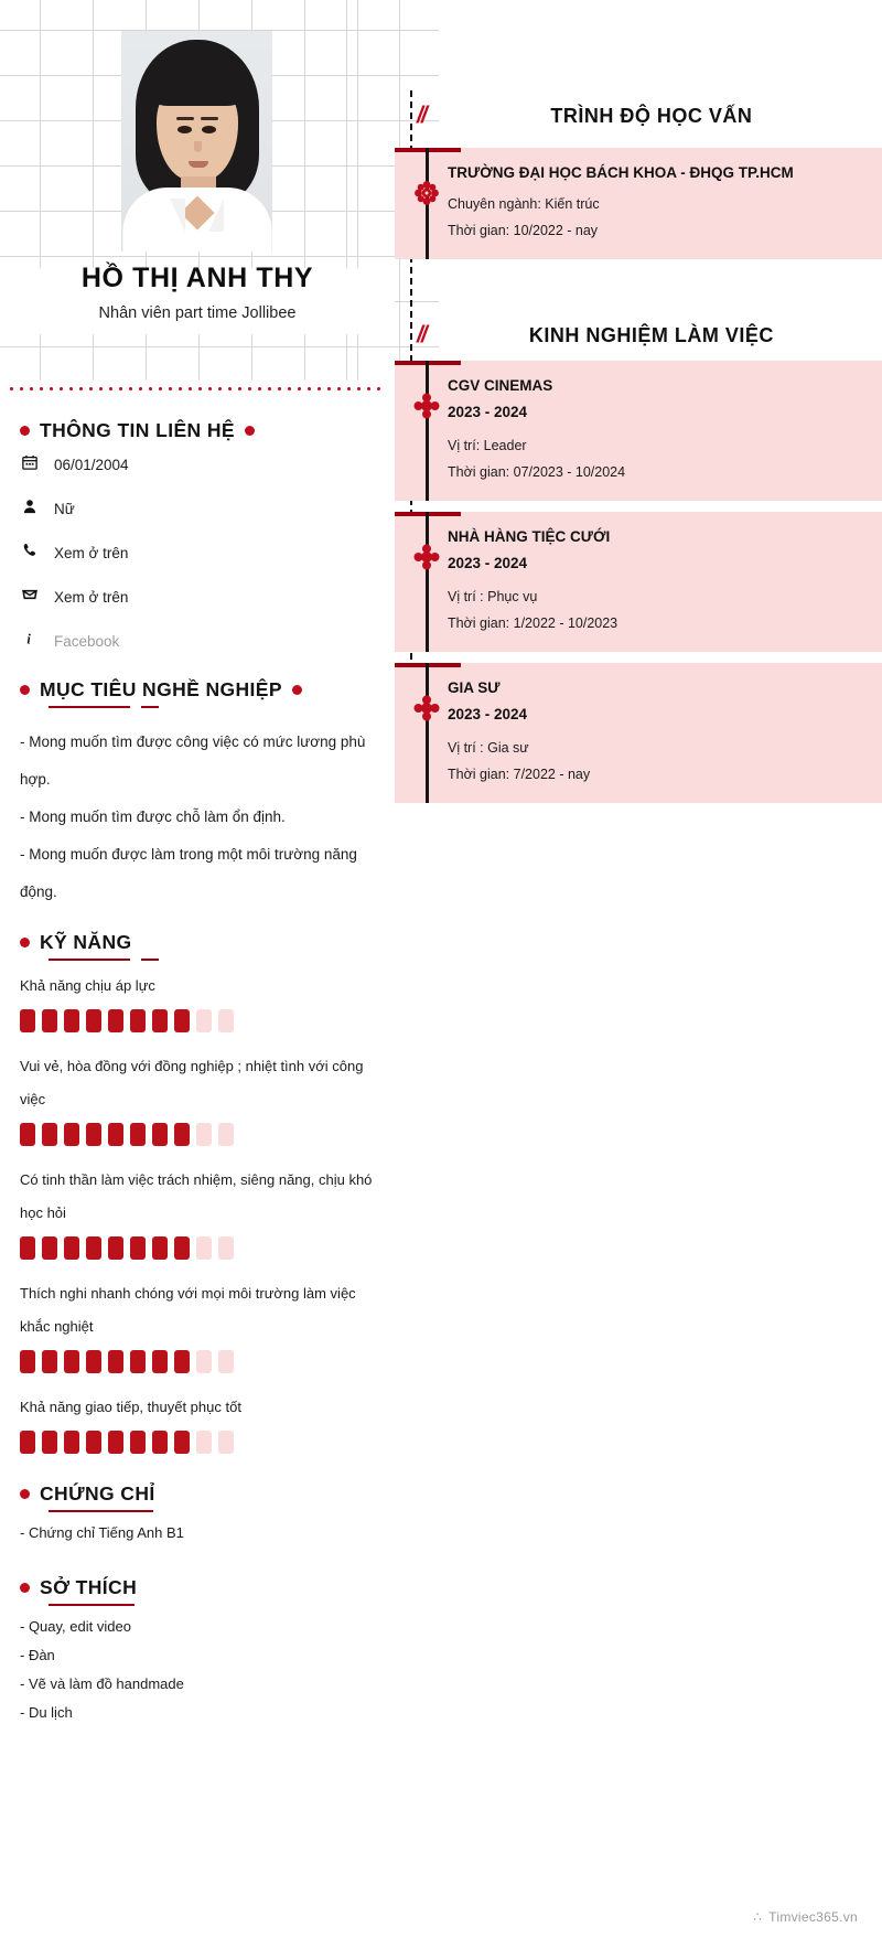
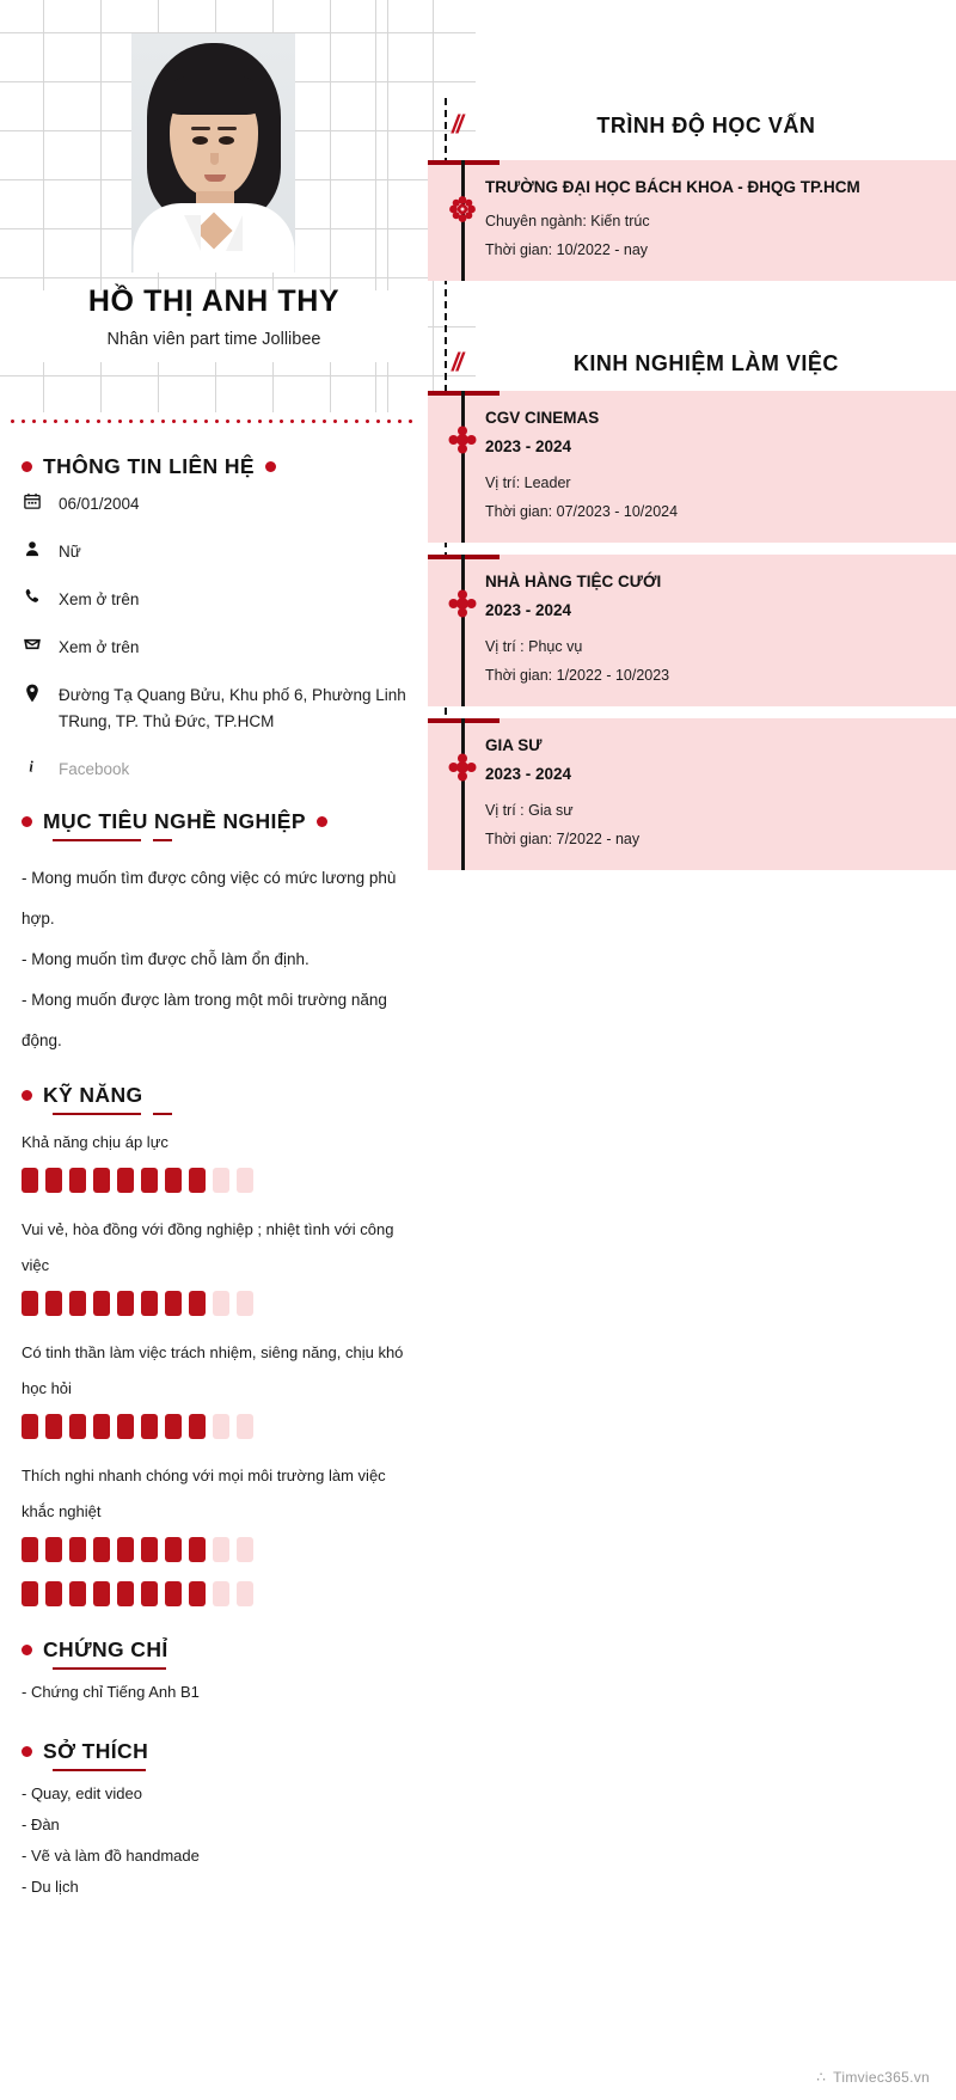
  HỒ THỊ ANH THY
  Nhân viên part time Jollibee
  THÔNG TIN LIÊN HỆ
  06/01/2004
  Nữ
  Xem ở trên
  Xem ở trên
+ Đường Tạ Quang Bửu, Khu phố 6, Phường Linh TRung, TP. Thủ Đức, TP.HCM
  i
  Facebook
  MỤC TIÊU NGHỀ NGHIỆP
  - Mong muốn tìm được công việc có mức lương phù hợp.
  - Mong muốn tìm được chỗ làm ổn định.
  - Mong muốn được làm trong một môi trường năng động.
  KỸ NĂNG
  Khả năng chịu áp lực
  Vui vẻ, hòa đồng với đồng nghiệp ; nhiệt tình với công việc
  Có tinh thần làm việc trách nhiệm, siêng năng, chịu khó học hỏi
  Thích nghi nhanh chóng với mọi môi trường làm việc khắc nghiệt
- Khả năng giao tiếp, thuyết phục tốt
  CHỨNG CHỈ
  - Chứng chỉ Tiếng Anh B1
  SỞ THÍCH
  - Quay, edit video
  - Đàn
  - Vẽ và làm đồ handmade
  - Du lịch
  //
  TRÌNH ĐỘ HỌC VẤN
  TRƯỜNG ĐẠI HỌC BÁCH KHOA - ĐHQG TP.HCM
  Chuyên ngành: Kiến trúc
  Thời gian: 10/2022 - nay
  //
  KINH NGHIỆM LÀM VIỆC
  CGV CINEMAS
  2023 - 2024
  Vị trí: Leader
  Thời gian: 07/2023 - 10/2024
  NHÀ HÀNG TIỆC CƯỚI
  2023 - 2024
  Vị trí : Phục vụ
  Thời gian: 1/2022 - 10/2023
  GIA SƯ
  2023 - 2024
  Vị trí : Gia sư
  Thời gian: 7/2022 - nay
  ∴
  Timviec365.vn
